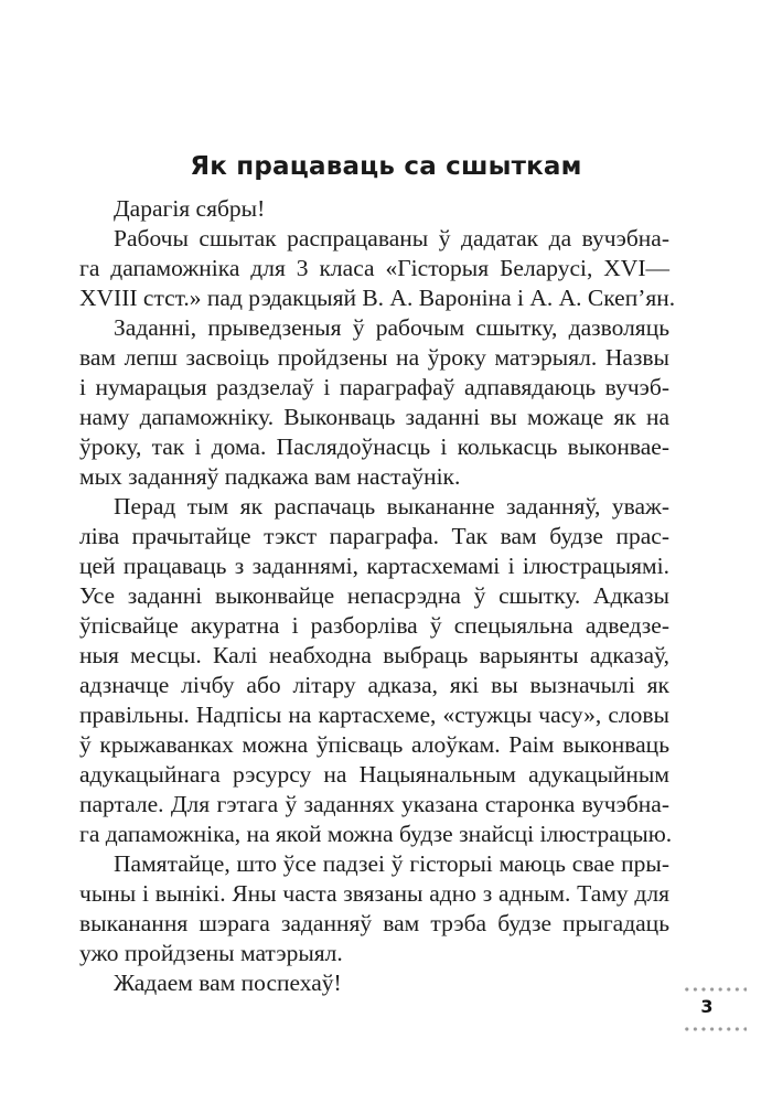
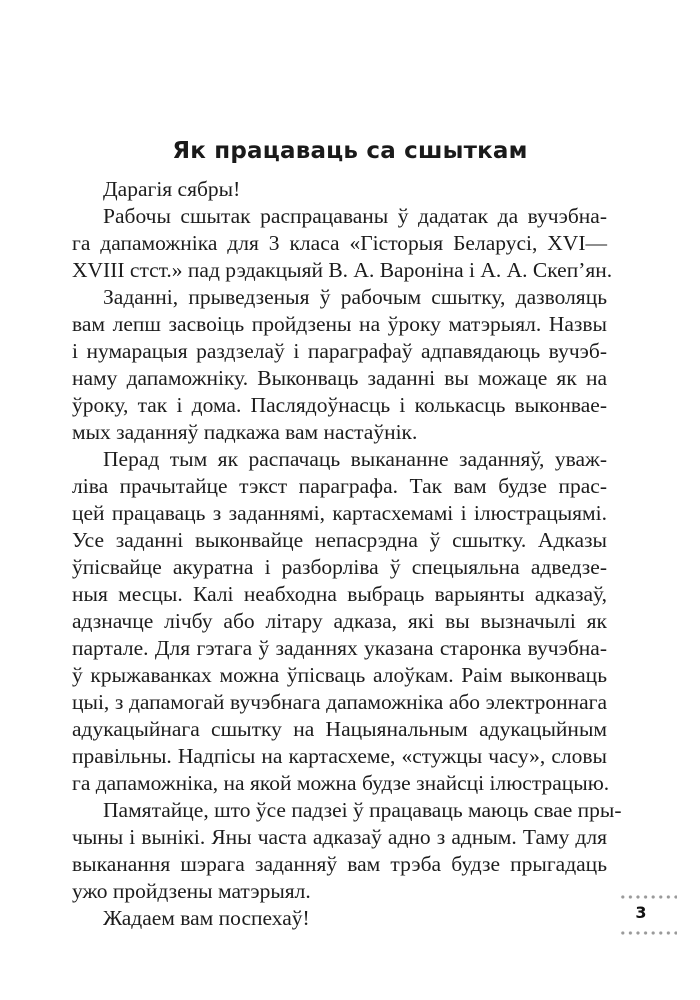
  Як працаваць са сшыткам
  Дарагія сябры!
  Рабочы сшытак распрацаваны ў дадатак да вучэбна-
  га дапаможніка для 3 класа «Гісторыя Беларусі, XVI—
  XVIII стст.» пад рэдакцыяй В. А. Вароніна і А. А. Скеп’ян.
  Заданні, прыведзеныя ў рабочым сшытку, дазволяць
  вам лепш засвоіць пройдзены на ўроку матэрыял. Назвы
  і нумарацыя раздзелаў і параграфаў адпавядаюць вучэб-
  наму дапаможніку. Выконваць заданні вы можаце як на
  ўроку, так і дома. Паслядоўнасць і колькасць выконвае-
  мых заданняў падкажа вам настаўнік.
  Перад тым як распачаць выкананне заданняў, уваж-
  ліва прачытайце тэкст параграфа. Так вам будзе прас-
  цей працаваць з заданнямі, картасхемамі і ілюстрацыямі.
  Усе заданні выконвайце непасрэдна ў сшытку. Адказы
  ўпісвайце акуратна і разборліва ў спецыяльна адведзе-
  ныя месцы. Калі неабходна выбраць варыянты адказаў,
  адзначце лічбу або літару адказа, які вы вызначылі як
- правільны. Надпісы на картасхеме, «стужцы часу», словы
+ партале. Для гэтага ў заданнях указана старонка вучэбна-
  ў крыжаванках можна ўпісваць алоўкам. Раім выконваць
+ цыі, з дапамогай вучэбнага дапаможніка або электроннага
- адукацыйнага рэсурсу на Нацыянальным адукацыйным
+ адукацыйнага сшытку на Нацыянальным адукацыйным
- партале. Для гэтага ў заданнях указана старонка вучэбна-
+ правільны. Надпісы на картасхеме, «стужцы часу», словы
  га дапаможніка, на якой можна будзе знайсці ілюстрацыю.
- Памятайце, што ўсе падзеі ў гісторыі маюць свае пры-
+ Памятайце, што ўсе падзеі ў працаваць маюць свае пры-
- чыны і вынікі. Яны часта звязаны адно з адным. Таму для
+ чыны і вынікі. Яны часта адказаў адно з адным. Таму для
  выканання шэрага заданняў вам трэба будзе прыгадаць
  ужо пройдзены матэрыял.
  Жадаем вам поспехаў!
  3
